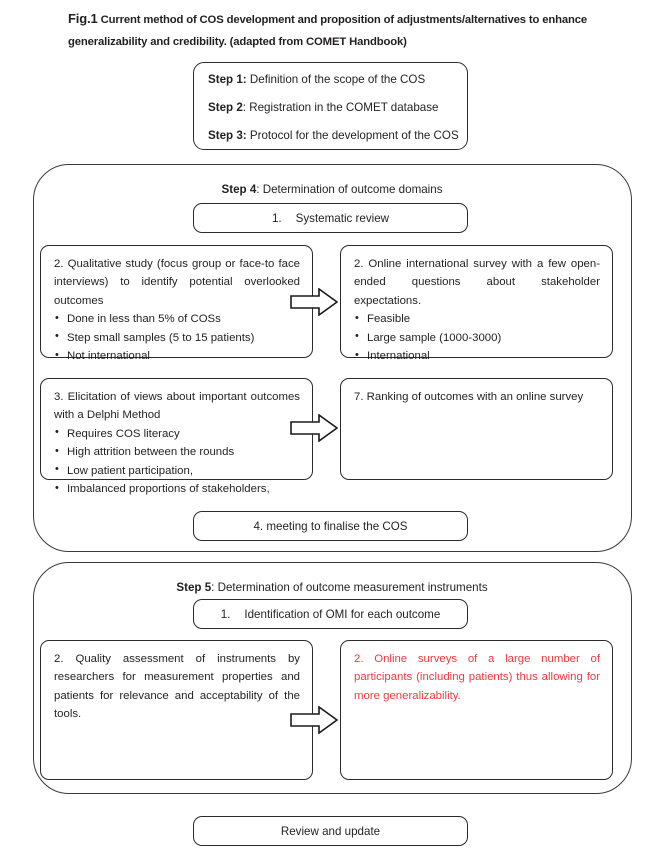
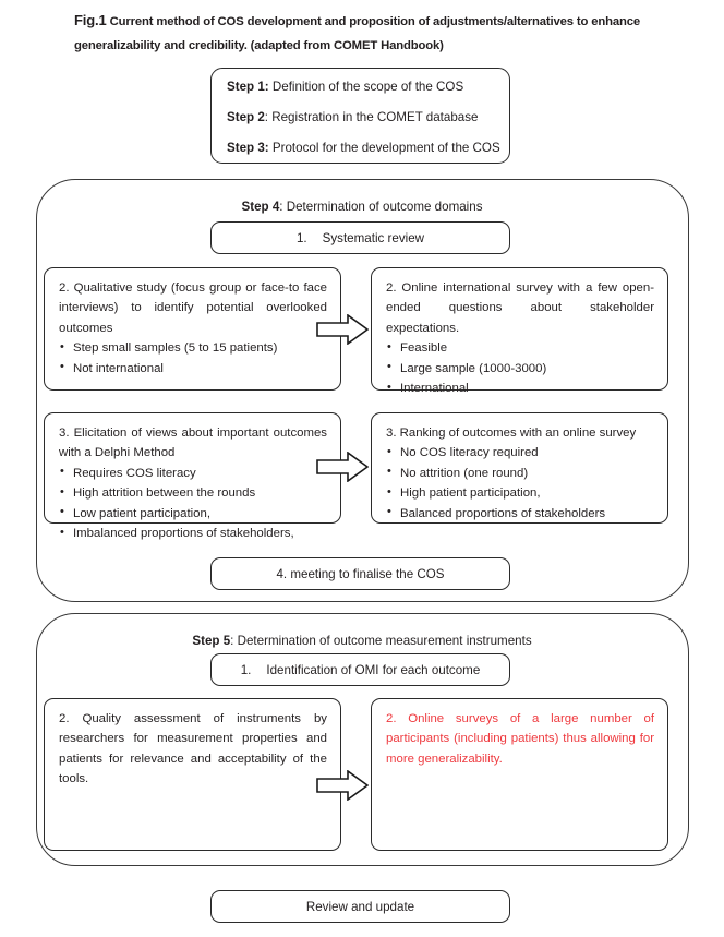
  Fig.1 Current method of COS development and proposition of adjustments/alternatives to enhance generalizability and credibility. (adapted from COMET Handbook)
  Step 1: Definition of the scope of the COS
  Step 2: Registration in the COMET database
  Step 3: Protocol for the development of the COS
  Step 4: Determination of outcome domains
  1.
  Systematic review
  2. Qualitative study (focus group or face-to face interviews) to identify potential overlooked outcomes
- Done in less than 5% of COSs
  Step small samples (5 to 15 patients)
  Not international
  2. Online international survey with a few open-ended questions about stakeholder expectations.
  Feasible
  Large sample (1000-3000)
  International
  3. Elicitation of views about important outcomes with a Delphi Method
  Requires COS literacy
  High attrition between the rounds
  Low patient participation,
  Imbalanced proportions of stakeholders,
- 7. Ranking of outcomes with an online survey
+ 3. Ranking of outcomes with an online survey
+ No COS literacy required
+ No attrition (one round)
+ High patient participation,
+ Balanced proportions of stakeholders
  4. meeting to finalise the COS
  Step 5: Determination of outcome measurement instruments
  1.
  Identification of OMI for each outcome
  2. Quality assessment of instruments by researchers for measurement properties and patients for relevance and acceptability of the tools.
  2. Online surveys of a large number of participants (including patients) thus allowing for more generalizability.
  Review and update
